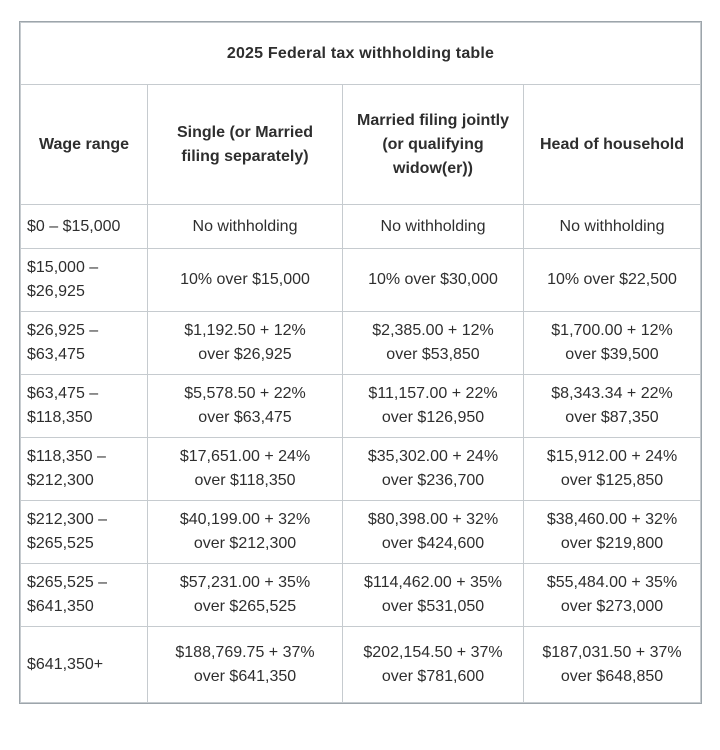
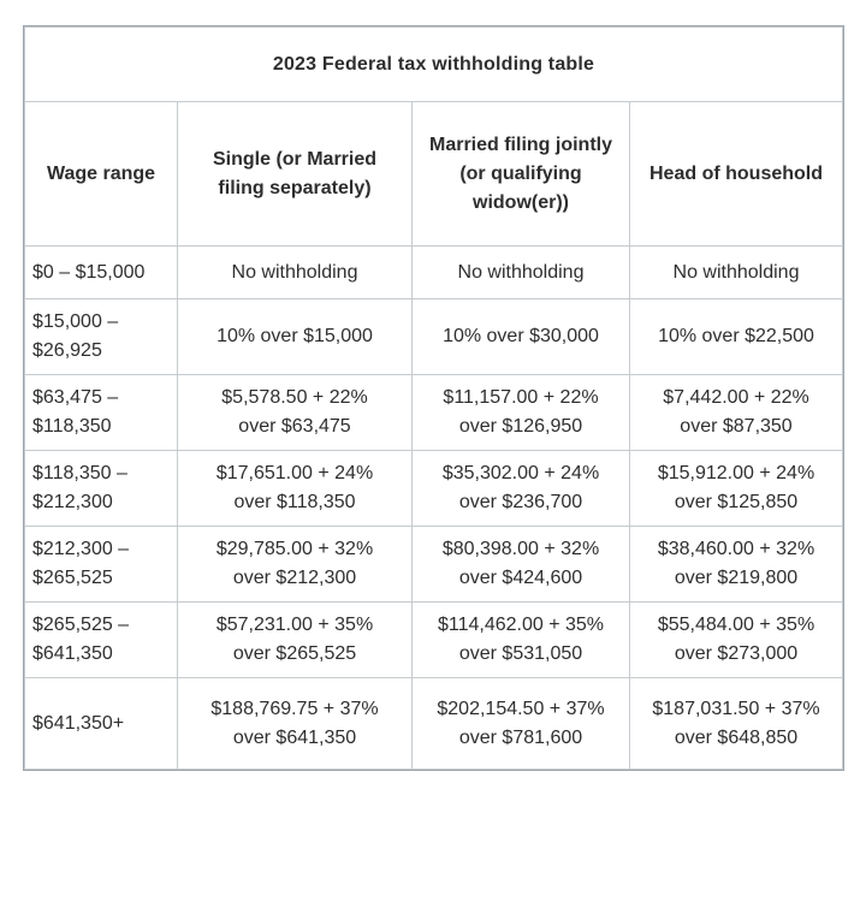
- 2025 Federal tax withholding table
+ 2023 Federal tax withholding table
  Wage range	Single (or Married filing separately)	Married filing jointly (or qualifying widow(er))	Head of household
  $0 – $15,000	No withholding	No withholding	No withholding
  $15,000 – $26,925	10% over $15,000	10% over $30,000	10% over $22,500
- $26,925 – $63,475	$1,192.50 + 12% over $26,925	$2,385.00 + 12% over $53,850	$1,700.00 + 12% over $39,500
- $63,475 – $118,350	$5,578.50 + 22% over $63,475	$11,157.00 + 22% over $126,950	$8,343.34 + 22% over $87,350
+ $63,475 – $118,350	$5,578.50 + 22% over $63,475	$11,157.00 + 22% over $126,950	$7,442.00 + 22% over $87,350
  $118,350 – $212,300	$17,651.00 + 24% over $118,350	$35,302.00 + 24% over $236,700	$15,912.00 + 24% over $125,850
- $212,300 – $265,525	$40,199.00 + 32% over $212,300	$80,398.00 + 32% over $424,600	$38,460.00 + 32% over $219,800
+ $212,300 – $265,525	$29,785.00 + 32% over $212,300	$80,398.00 + 32% over $424,600	$38,460.00 + 32% over $219,800
  $265,525 – $641,350	$57,231.00 + 35% over $265,525	$114,462.00 + 35% over $531,050	$55,484.00 + 35% over $273,000
  $641,350+	$188,769.75 + 37% over $641,350	$202,154.50 + 37% over $781,600	$187,031.50 + 37% over $648,850
